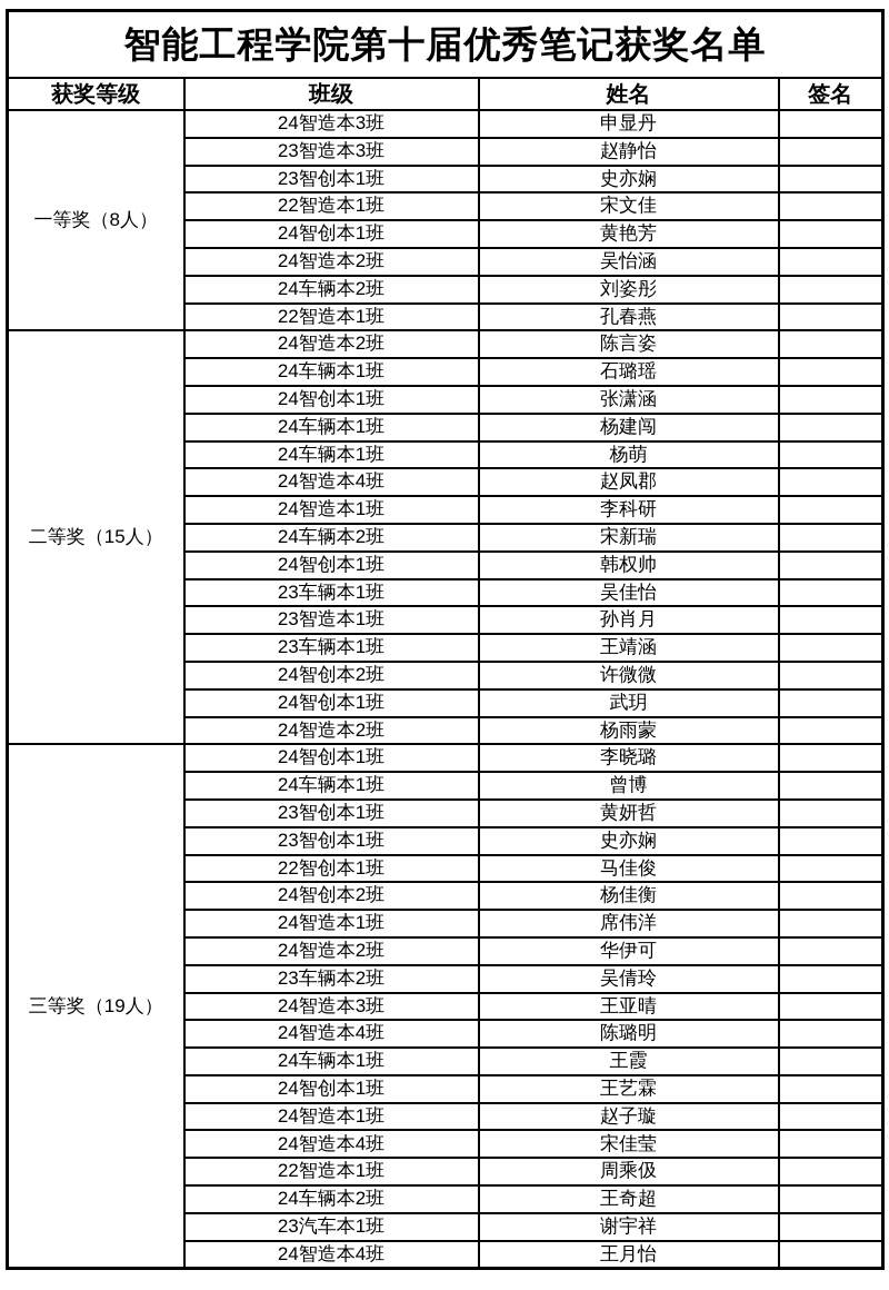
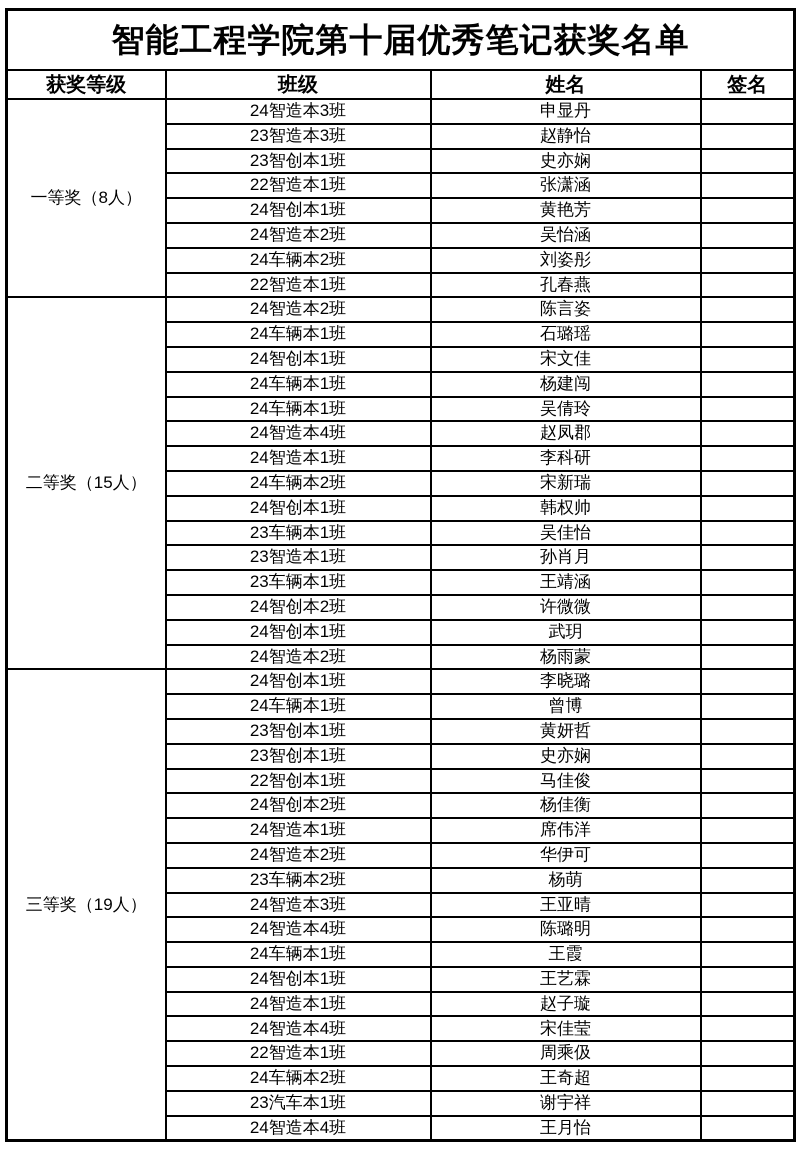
  智能工程学院第十届优秀笔记获奖名单
  获奖等级	班级	姓名	签名
  一等奖（8人）	24智造本3班	申显丹
  23智造本3班	赵静怡
  23智创本1班	史亦娴
- 22智造本1班	宋文佳
+ 22智造本1班	张潇涵
  24智创本1班	黄艳芳
  24智造本2班	吴怡涵
  24车辆本2班	刘姿彤
  22智造本1班	孔春燕
  二等奖（15人）	24智造本2班	陈言姿
  24车辆本1班	石璐瑶
- 24智创本1班	张潇涵
+ 24智创本1班	宋文佳
  24车辆本1班	杨建闯
- 24车辆本1班	杨萌
+ 24车辆本1班	吴倩玲
  24智造本4班	赵凤郡
  24智造本1班	李科研
  24车辆本2班	宋新瑞
  24智创本1班	韩权帅
  23车辆本1班	吴佳怡
  23智造本1班	孙肖月
  23车辆本1班	王靖涵
  24智创本2班	许微微
  24智创本1班	武玥
  24智造本2班	杨雨蒙
  三等奖（19人）	24智创本1班	李晓璐
  24车辆本1班	曾博
  23智创本1班	黄妍哲
  23智创本1班	史亦娴
  22智创本1班	马佳俊
  24智创本2班	杨佳衡
  24智造本1班	席伟洋
  24智造本2班	华伊可
- 23车辆本2班	吴倩玲
+ 23车辆本2班	杨萌
  24智造本3班	王亚晴
  24智造本4班	陈璐明
  24车辆本1班	王霞
  24智创本1班	王艺霖
  24智造本1班	赵子璇
  24智造本4班	宋佳莹
  22智造本1班	周乘伋
  24车辆本2班	王奇超
  23汽车本1班	谢宇祥
  24智造本4班	王月怡
